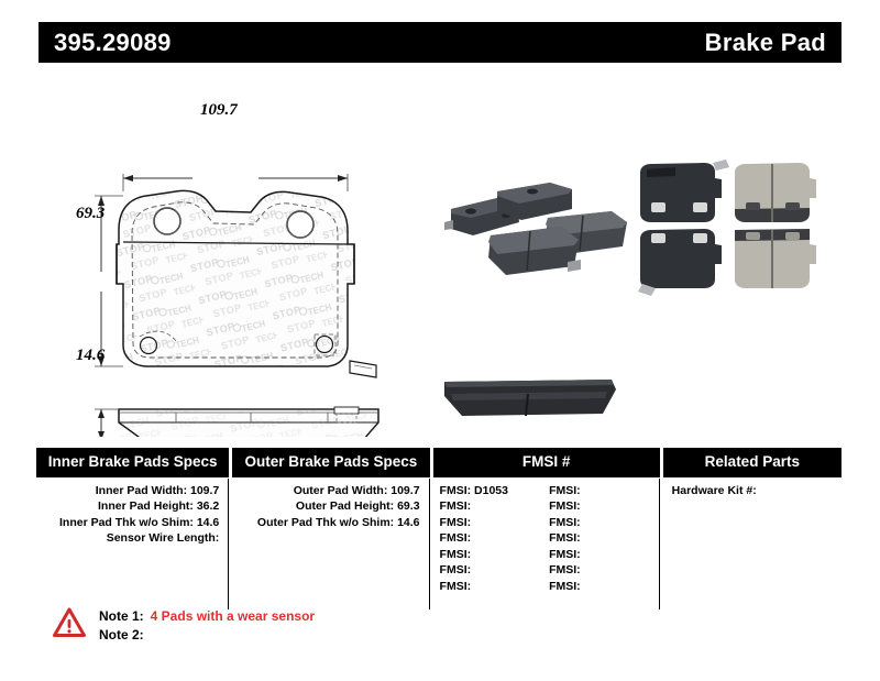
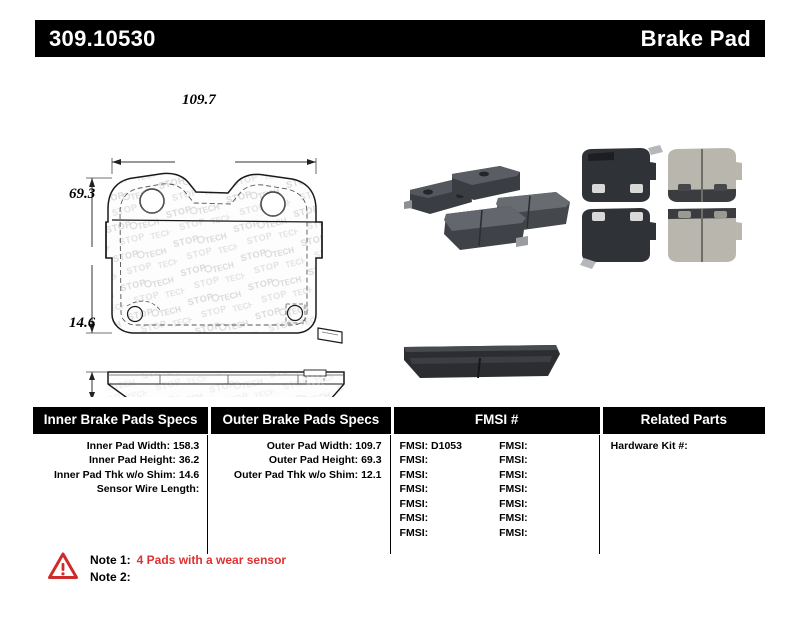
- 395.29089
+ 309.10530
  Brake Pad
  109.7
  69.3
  14.6
  Inner Brake Pads Specs
  Outer Brake Pads Specs
  FMSI #
  Related Parts
- Inner Pad Width: 109.7
+ Inner Pad Width: 158.3
  Inner Pad Height: 36.2
  Inner Pad Thk w/o Shim: 14.6
  Sensor Wire Length:
  Outer Pad Width: 109.7
  Outer Pad Height: 69.3
- Outer Pad Thk w/o Shim: 14.6
+ Outer Pad Thk w/o Shim: 12.1
  FMSI: D1053
  FMSI:
  FMSI:
  FMSI:
  FMSI:
  FMSI:
  FMSI:
  FMSI:
  FMSI:
  FMSI:
  FMSI:
  FMSI:
  FMSI:
  FMSI:
  Hardware Kit #:
  Note 1: 4 Pads with a wear sensor
  Note 2:
